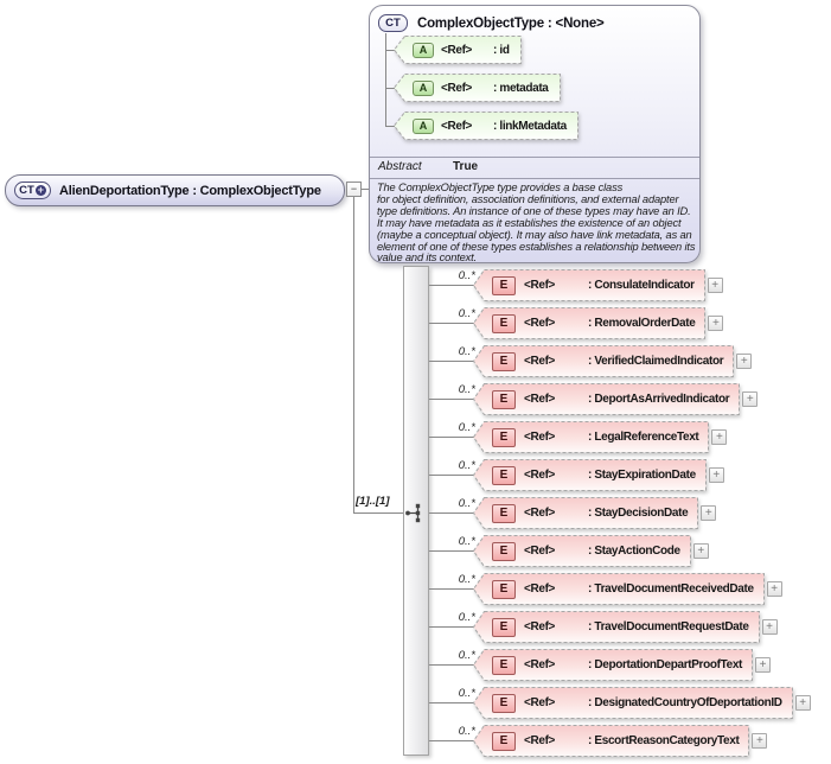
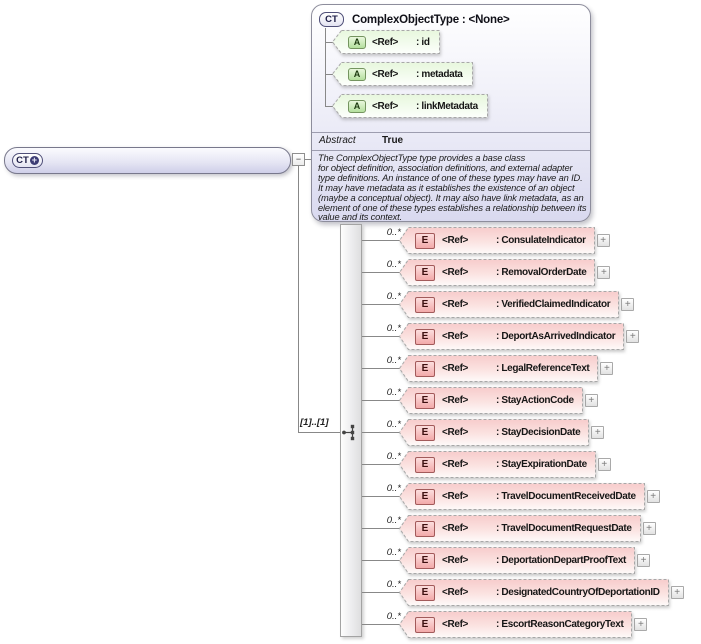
  CT
  ComplexObjectType : <None>
  A
  <Ref>
  : id
  A
  <Ref>
  : metadata
  A
  <Ref>
  : linkMetadata
  Abstract
  True
  The ComplexObjectType type provides a base class
  for object definition, association definitions, and external adapter
  type definitions. An instance of one of these types may have an ID.
  It may have metadata as it establishes the existence of an object
  (maybe a conceptual object). It may also have link metadata, as an
  element of one of these types establishes a relationship between its
  value and its context.
  CT
  +
- AlienDeportationType : ComplexObjectType
  −
  [1]..[1]
  0..*
  E
  <Ref>
  : ConsulateIndicator
  +
  0..*
  E
  <Ref>
  : RemovalOrderDate
  +
  0..*
  E
  <Ref>
  : VerifiedClaimedIndicator
  +
  0..*
  E
  <Ref>
  : DeportAsArrivedIndicator
  +
  0..*
  E
  <Ref>
  : LegalReferenceText
  +
  0..*
  E
  <Ref>
- : StayExpirationDate
+ : StayActionCode
  +
  0..*
  E
  <Ref>
  : StayDecisionDate
  +
  0..*
  E
  <Ref>
- : StayActionCode
+ : StayExpirationDate
  +
  0..*
  E
  <Ref>
  : TravelDocumentReceivedDate
  +
  0..*
  E
  <Ref>
  : TravelDocumentRequestDate
  +
  0..*
  E
  <Ref>
  : DeportationDepartProofText
  +
  0..*
  E
  <Ref>
  : DesignatedCountryOfDeportationID
  +
  0..*
  E
  <Ref>
  : EscortReasonCategoryText
  +
